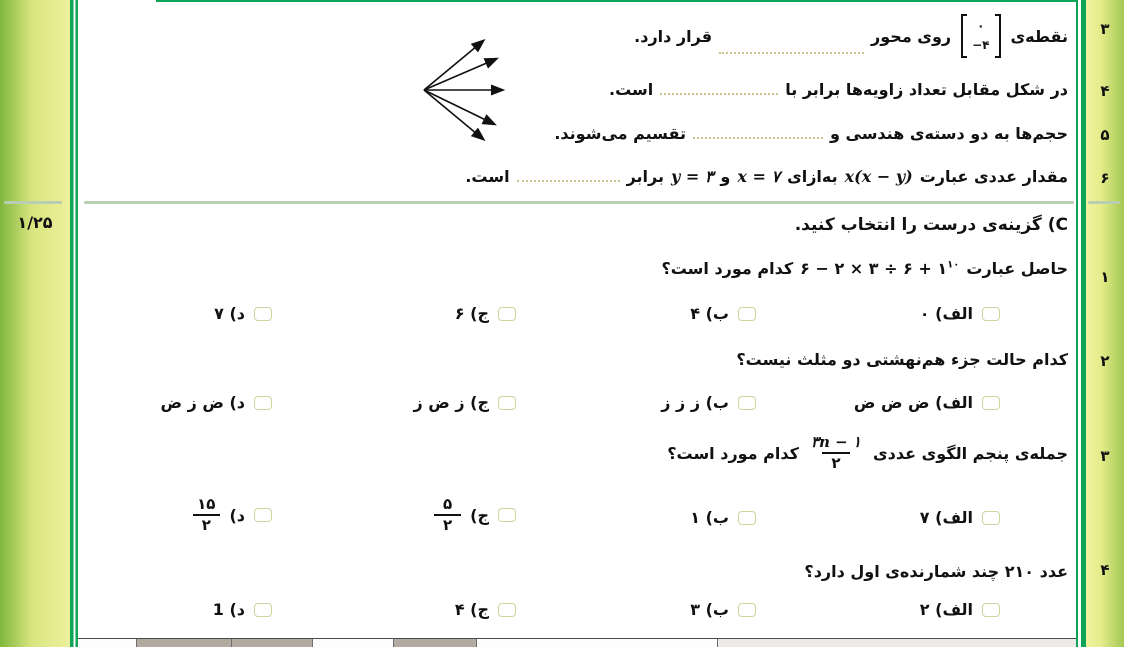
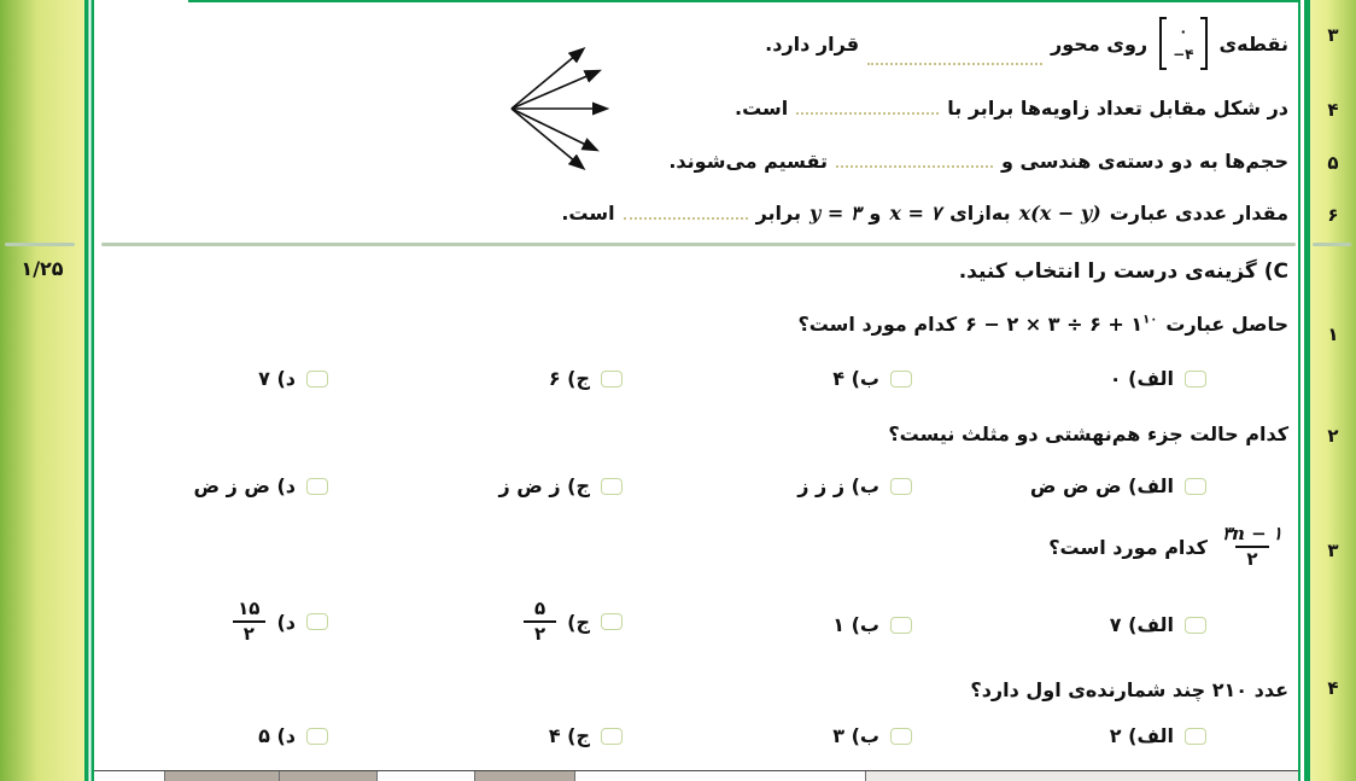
  ۱/۲۵
  نقطه‌ی
  ۰
  −۴
  روی محور
  قرار دارد.
  در شکل مقابل تعداد زاویه‌ها برابر با
  است.
  حجم‌ها به دو دسته‌ی هندسی و
  تقسیم میشوند.
  مقدار عددی عبارت
  x(x − y)
  بهازای
  x = ۷
  و
  y = ۳
  برابر
  است.
  C) گزینه‌ی درست را انتخاب کنید.
  حاصل عبارت
  ۶ − ۲ × ۳ ÷ ۶ + ۱۱۰
  کدام مورد است؟
  الف) ۰
  ب) ۴
  ج) ۶
  د) ۷
  کدام حالت جزء هم‌نهشتی دو مثلث نیست؟
  الف) ض ض ض
  ب) ز ز ز
  ج) ز ض ز
  د) ض ز ض
- جملهی پنجم الگوی عددی
  ۳n − ۱
  ۲
  کدام مورد است؟
  الف) ۷
  ب) ۱
  ج)
  ۵
  ۲
  د)
  ۱۵
  ۲
  عدد ۲۱۰ چند شمارندهی اول دارد؟
  الف) ۲
  ب) ۳
  ج) ۴
- د) 1
+ د) ۵
  ۳
  ۴
  ۵
  ۶
  ۱
  ۲
  ۳
  ۴
